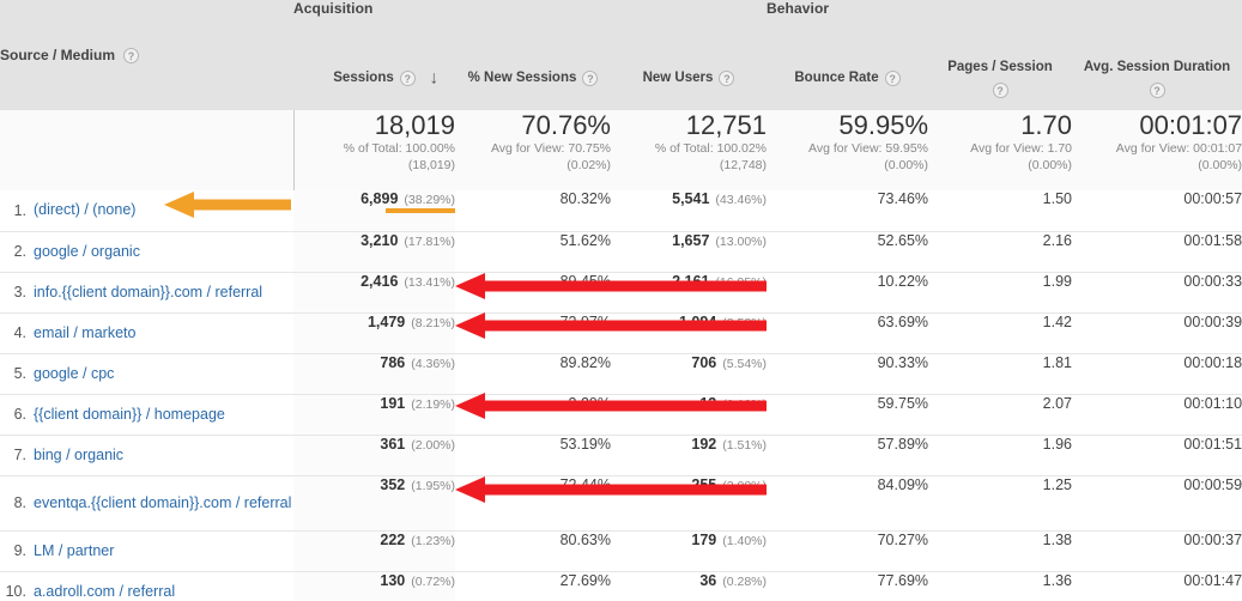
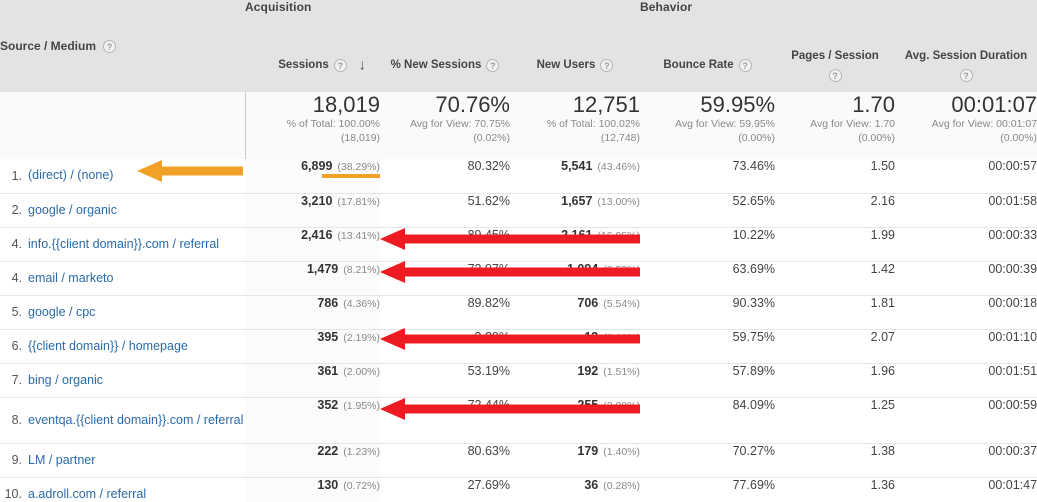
  Source / Medium ?	Acquisition	Behavior
  Sessions ? ↓	% New Sessions ?	New Users ?	Bounce Rate ?	Pages / Session ?	Avg. Session Duration ?
  	18,019 % of Total: 100.00% (18,019)	70.76% Avg for View: 70.75% (0.02%)	12,751 % of Total: 100.02% (12,748)	59.95% Avg for View: 59.95% (0.00%)	1.70 Avg for View: 1.70 (0.00%)	00:01:07 Avg for View: 00:01:07 (0.00%)
  1. (direct) / (none)	6,899 (38.29%)	80.32%	5,541 (43.46%)	73.46%	1.50	00:00:57
  2. google / organic	3,210 (17.81%)	51.62%	1,657 (13.00%)	52.65%	2.16	00:01:58
- 3. info.{{client domain}}.com / referral	2,416 (13.41%)			10.22%	1.99	00:00:33
+ 4. info.{{client domain}}.com / referral	2,416 (13.41%)			10.22%	1.99	00:00:33
  4. email / marketo	1,479 (8.21%)			63.69%	1.42	00:00:39
  5. google / cpc	786 (4.36%)	89.82%	706 (5.54%)	90.33%	1.81	00:00:18
- 6. {{client domain}} / homepage	191 (2.19%)			59.75%	2.07	00:01:10
+ 6. {{client domain}} / homepage	395 (2.19%)			59.75%	2.07	00:01:10
  7. bing / organic	361 (2.00%)	53.19%	192 (1.51%)	57.89%	1.96	00:01:51
  8. eventqa.{{client domain}}.com / referral	352 (1.95%)			84.09%	1.25	00:00:59
  9. LM / partner	222 (1.23%)	80.63%	179 (1.40%)	70.27%	1.38	00:00:37
  10. a.adroll.com / referral	130 (0.72%)	27.69%	36 (0.28%)	77.69%	1.36	00:01:47
